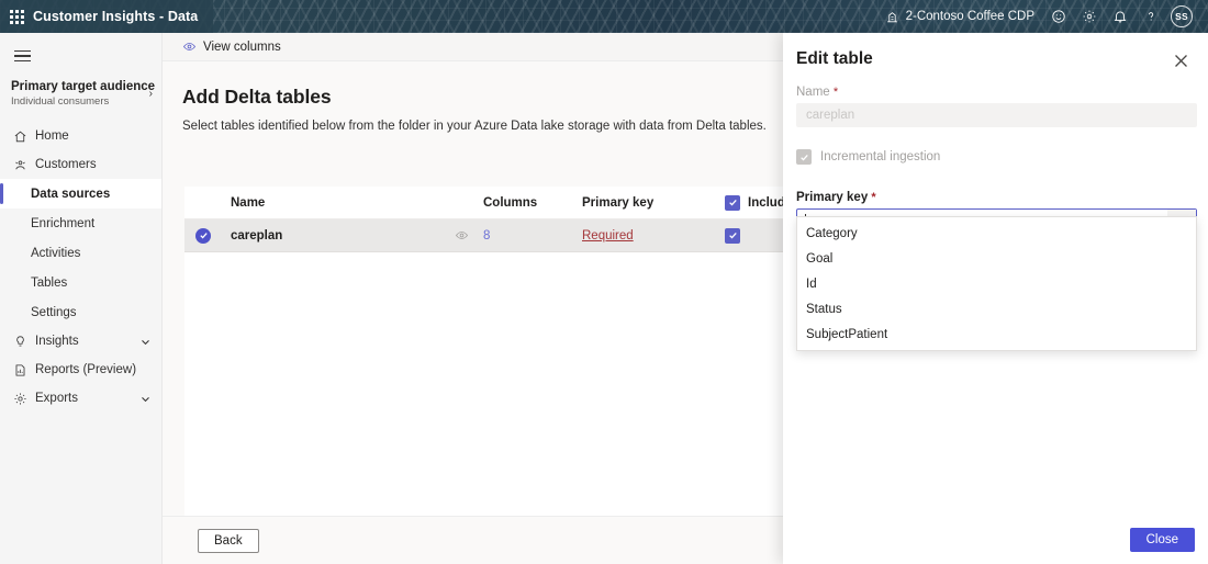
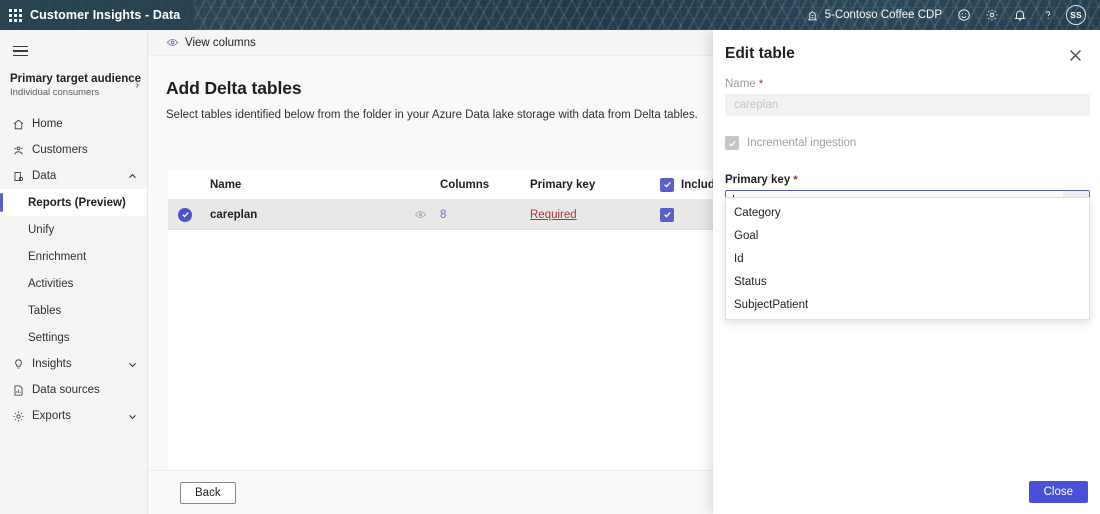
  Customer Insights - Data
- 2-Contoso Coffee CDP
+ 5-Contoso Coffee CDP
  SS
  Primary target audience
  Individual consumers
  ›
  Home
  Customers
+ Data
- Data sources
+ Reports (Preview)
+ Unify
  Enrichment
  Activities
  Tables
  Settings
  Insights
- Reports (Preview)
+ Data sources
  Exports
  View columns
  Add Delta tables
  Select tables identified below from the folder in your Azure Data lake storage with data from Delta tables.
  Name
  Columns
  Primary key
  Includ
  careplan
  8
  Required
  Back
  Edit table
  Name *
  careplan
  Incremental ingestion
  Primary key *
  Category
  Goal
  Id
  Status
  SubjectPatient
  Close
